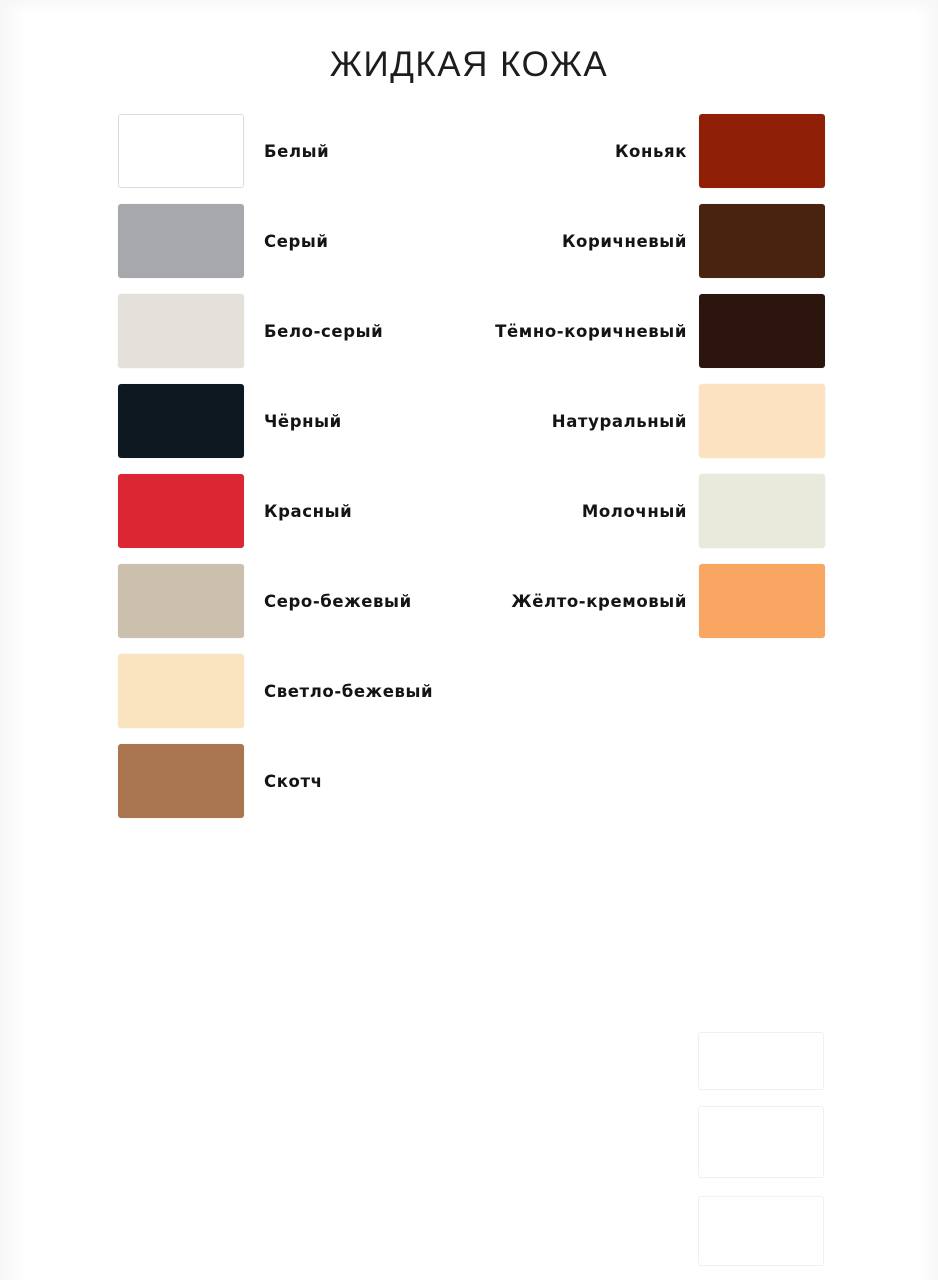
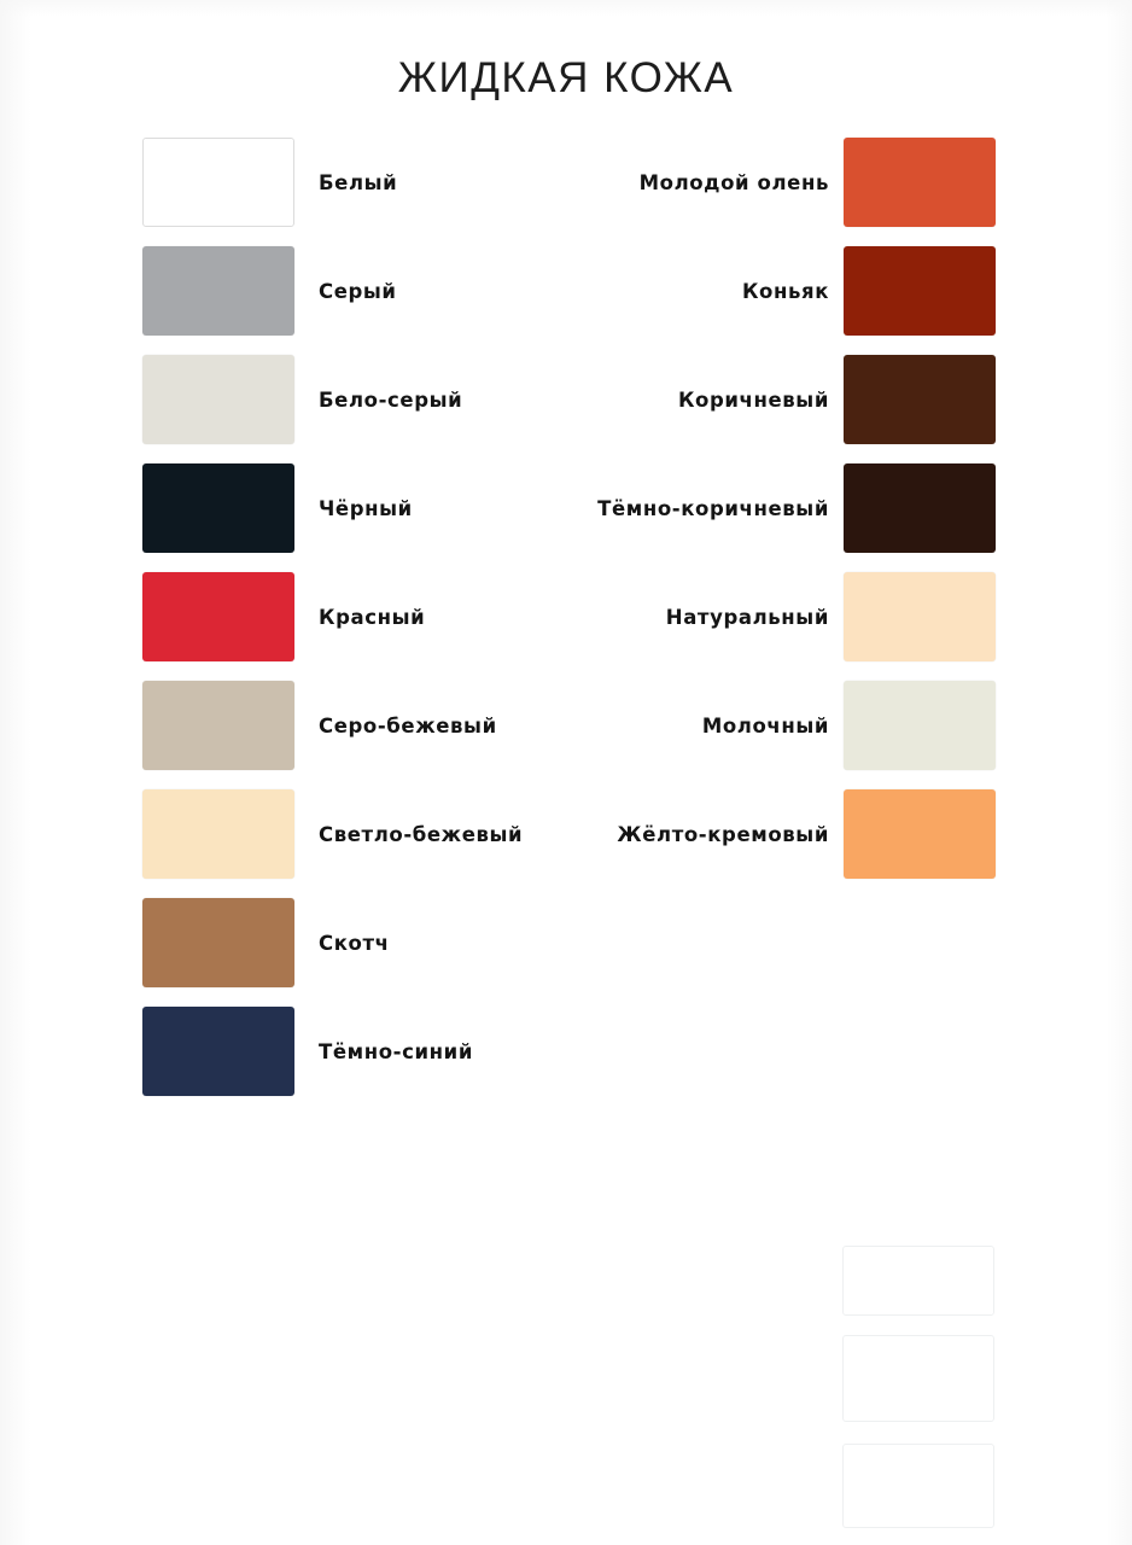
  ЖИДКАЯ КОЖА
  Белый
  Серый
  Бело-серый
  Чёрный
  Красный
  Серо-бежевый
  Светло-бежевый
  Скотч
+ Тёмно-синий
+ Молодой олень
  Коньяк
  Коричневый
  Тёмно-коричневый
  Натуральный
  Молочный
  Жёлто-кремовый
